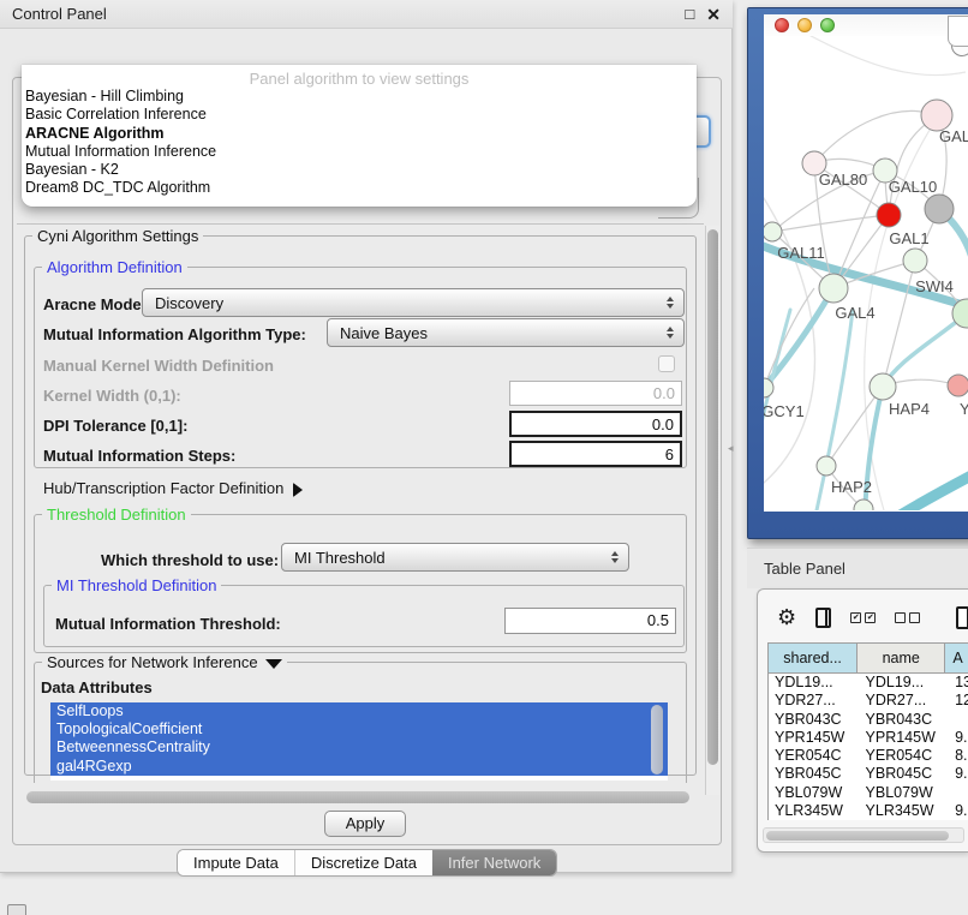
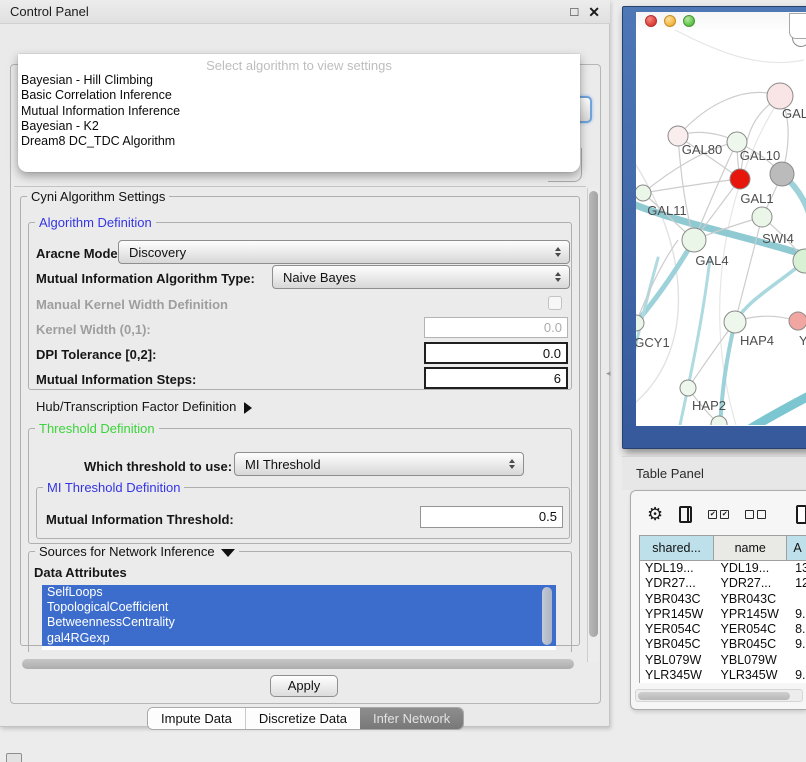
  Control Panel
  □
  ✕
- Panel algorithm to view settings
+ Select algorithm to view settings
  Bayesian - Hill Climbing
  Basic Correlation Inference
- ARACNE Algorithm
  Mutual Information Inference
  Bayesian - K2
  Dream8 DC_TDC Algorithm
  Cyni Algorithm Settings
  Algorithm Definition
  Aracne Mode
  Discovery
  Mutual Information Algorithm Type:
  Naive Bayes
  Manual Kernel Width Definition
  Kernel Width (0,1):
  0.0
- DPI Tolerance [0,1]:
+ DPI Tolerance [0,2]:
  0.0
  Mutual Information Steps:
  6
  Hub/Transcription Factor Definition
  Threshold Definition
  Which threshold to use:
  MI Threshold
  MI Threshold Definition
  Mutual Information Threshold:
  0.5
  Sources for Network Inference
  Data Attributes
  SelfLoops
  TopologicalCoefficient
  BetweennessCentrality
  gal4RGexp
  Apply
  Impute Data
  Discretize Data
  Infer Network
  ◂
  GAL80
  GAL10
  GAL1
  GAL11
  SWI4
  GAL4
  GCY1
  HAP4
  HAP2
  GAL
  Y
  Table Panel
  ⚙
  shared...
  name
  A
  YDL19...
  YDL19...
  YDR27...
  YDR27...
  YBR043C
  YBR043C
  YPR145W
  YPR145W
  9.
  YER054C
  YER054C
  8.
  YBR045C
  YBR045C
  9.
  YBL079W
  YBL079W
  YLR345W
  YLR345W
  9.
